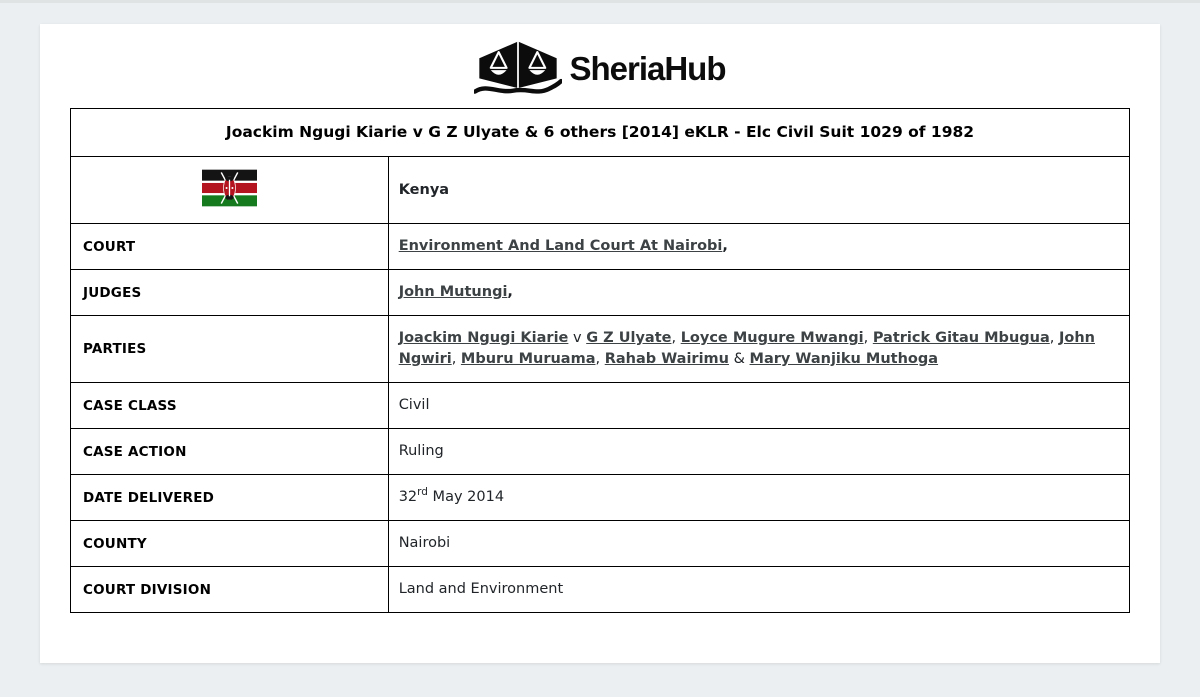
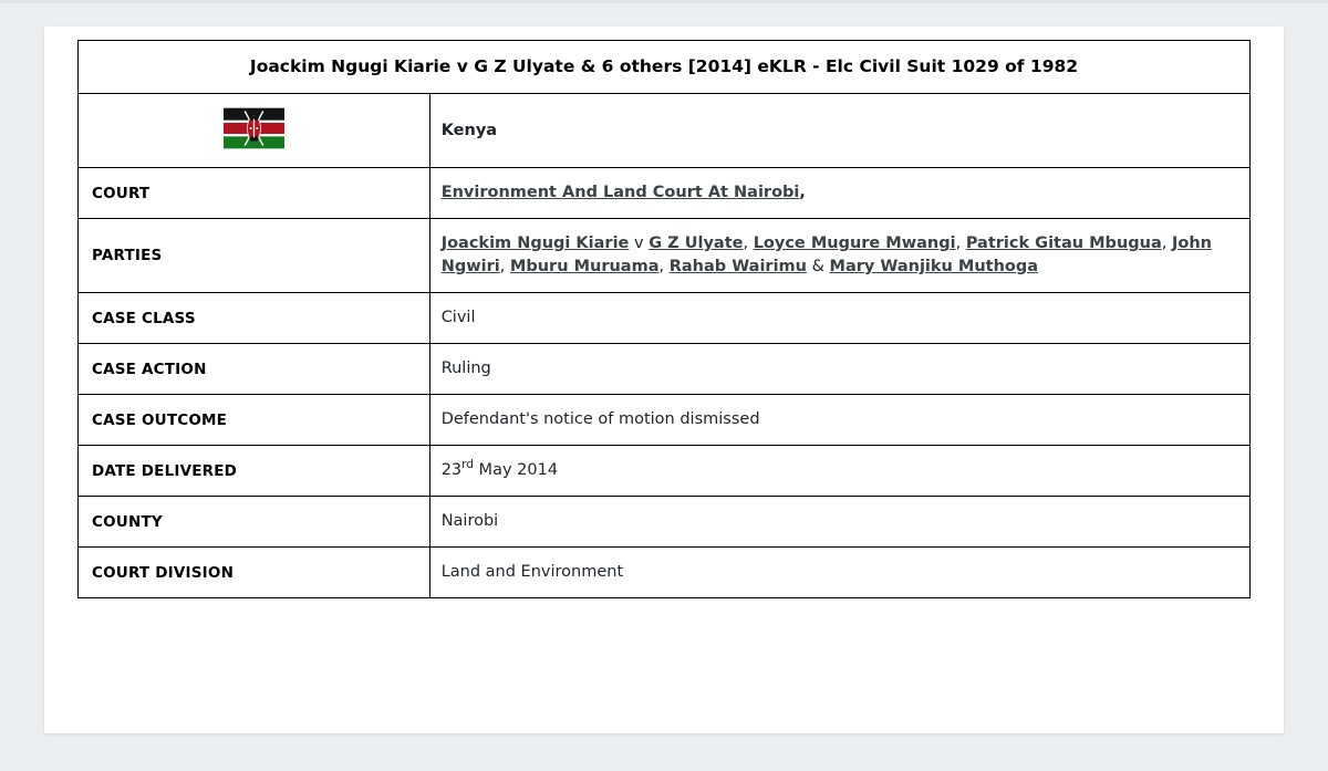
- SheriaHub
  Joackim Ngugi Kiarie v G Z Ulyate & 6 others [2014] eKLR - Elc Civil Suit 1029 of 1982
  	Kenya
  COURT	Environment And Land Court At Nairobi,
- JUDGES	John Mutungi,
  PARTIES	Joackim Ngugi Kiarie v G Z Ulyate, Loyce Mugure Mwangi, Patrick Gitau Mbugua, John Ngwiri, Mburu Muruama, Rahab Wairimu & Mary Wanjiku Muthoga
  CASE CLASS	Civil
  CASE ACTION	Ruling
+ CASE OUTCOME	Defendant's notice of motion dismissed
- DATE DELIVERED	32rd May 2014
+ DATE DELIVERED	23rd May 2014
  COUNTY	Nairobi
  COURT DIVISION	Land and Environment
